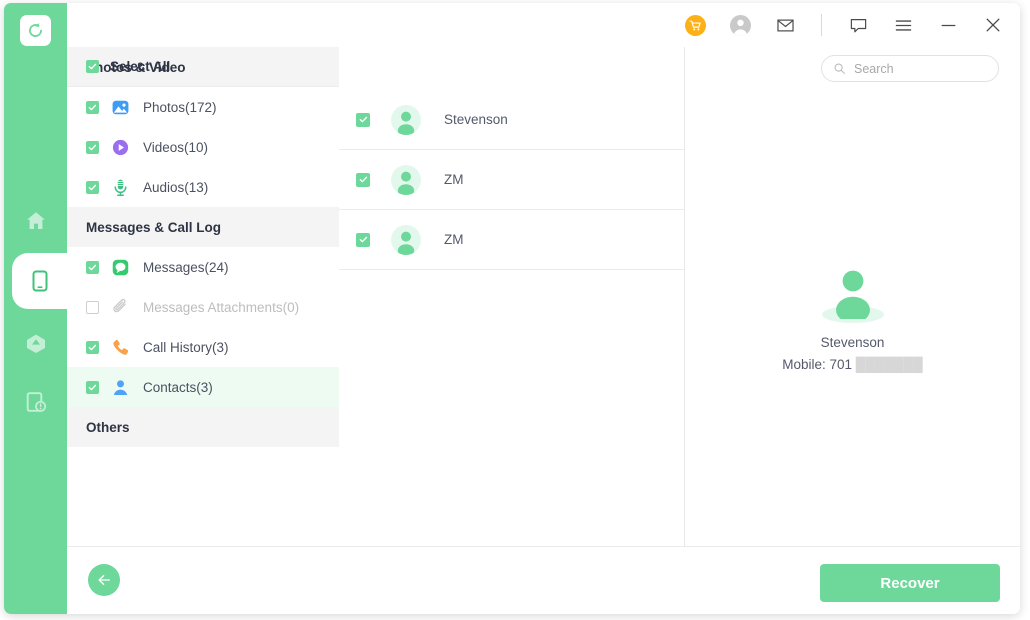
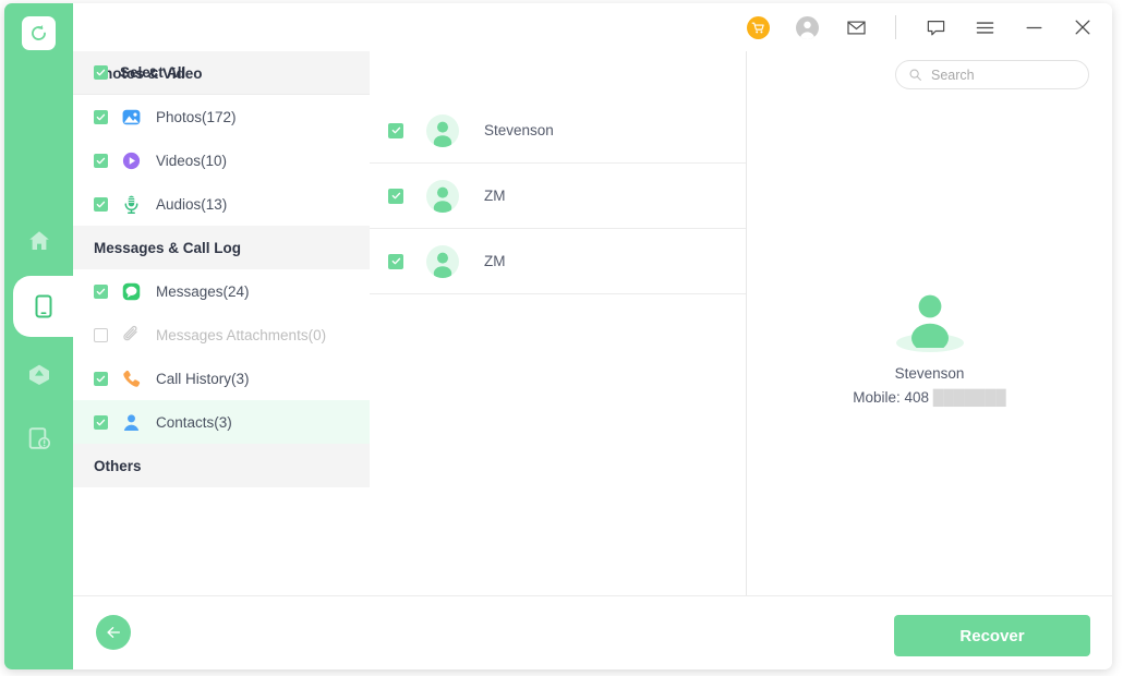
  Select All
  hotos & Video
  Photos(172)
  Videos(10)
  Audios(13)
  Messages & Call Log
  Messages(24)
  Messages Attachments(0)
  Call History(3)
  Contacts(3)
  Others
  Search
  Stevenson
  ZM
  ZM
  Stevenson
- Mobile: 701 ███████
+ Mobile: 408 ███████
  Recover
